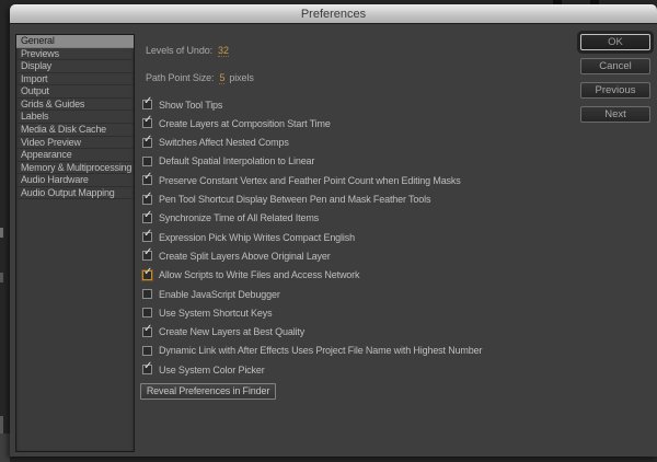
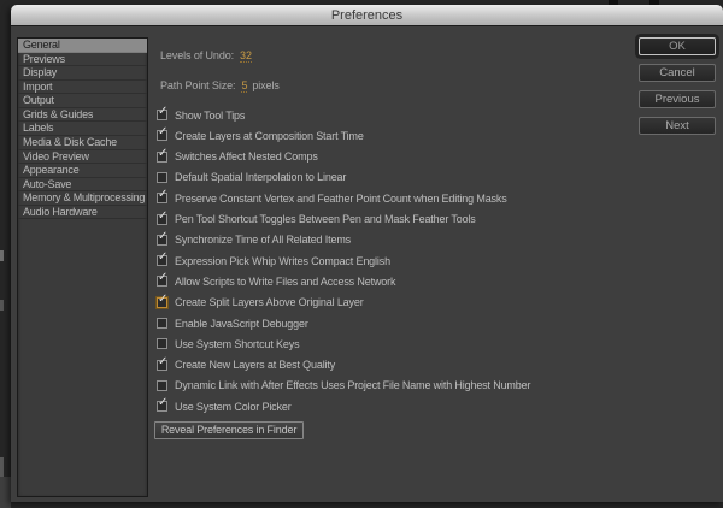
  Preferences
  General
  Previews
  Display
  Import
  Output
  Grids & Guides
  Labels
  Media & Disk Cache
  Video Preview
  Appearance
+ Auto-Save
  Memory & Multiprocessing
  Audio Hardware
- Audio Output Mapping
  Levels of Undo: 32
  Path Point Size: 5 pixels
  ✓
  Show Tool Tips
  ✓
  Create Layers at Composition Start Time
  ✓
  Switches Affect Nested Comps
  Default Spatial Interpolation to Linear
  ✓
  Preserve Constant Vertex and Feather Point Count when Editing Masks
  ✓
- Pen Tool Shortcut Display Between Pen and Mask Feather Tools
+ Pen Tool Shortcut Toggles Between Pen and Mask Feather Tools
  ✓
  Synchronize Time of All Related Items
  ✓
  Expression Pick Whip Writes Compact English
  ✓
- Create Split Layers Above Original Layer
+ Allow Scripts to Write Files and Access Network
  ✓
- Allow Scripts to Write Files and Access Network
+ Create Split Layers Above Original Layer
  Enable JavaScript Debugger
  Use System Shortcut Keys
  ✓
  Create New Layers at Best Quality
  Dynamic Link with After Effects Uses Project File Name with Highest Number
  ✓
  Use System Color Picker
  Reveal Preferences in Finder
  OK
  Cancel
  Previous
  Next
